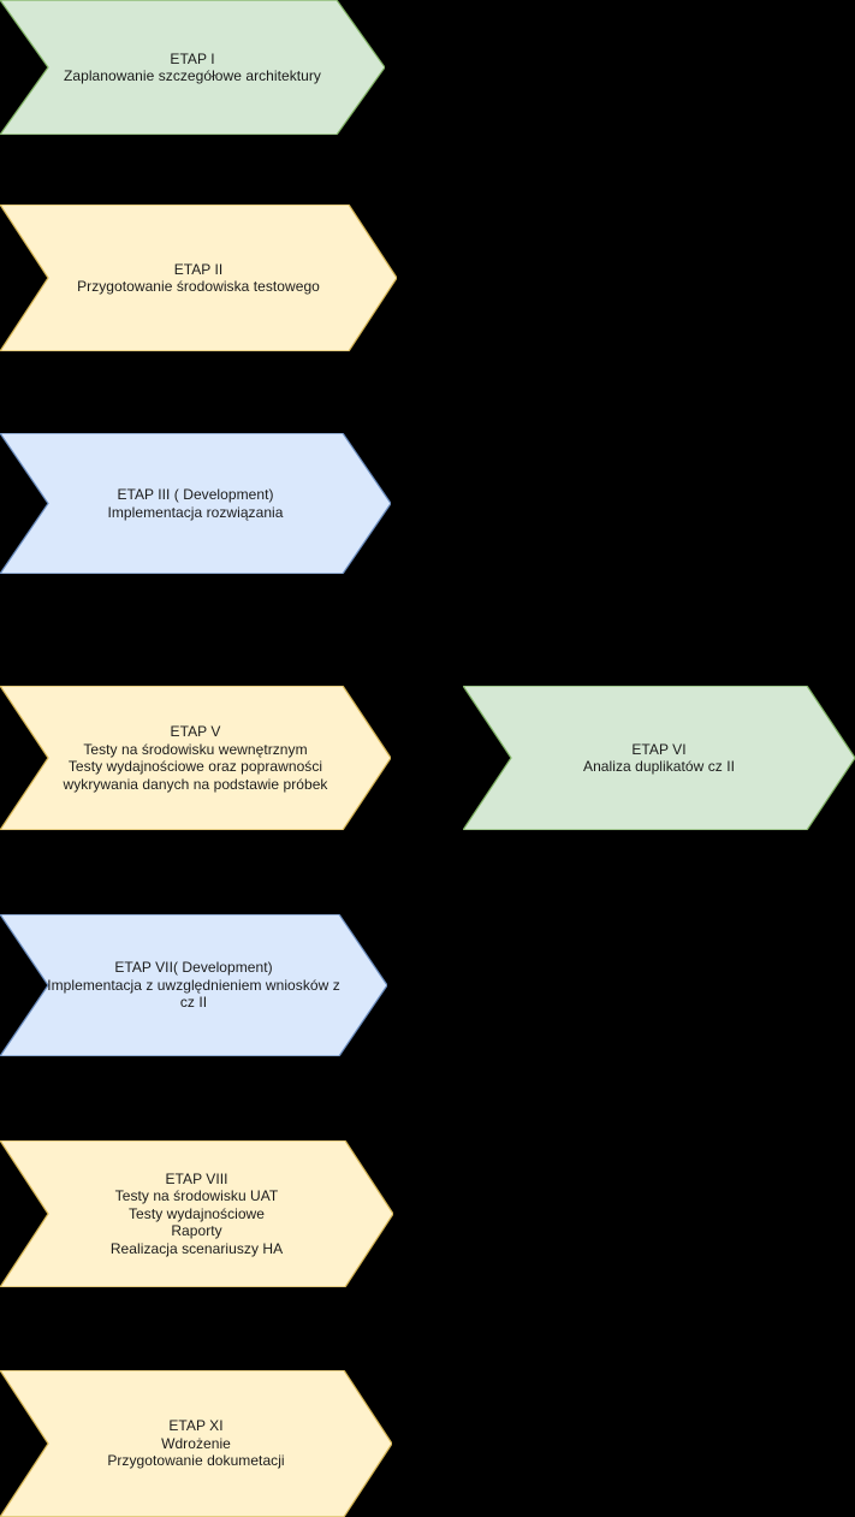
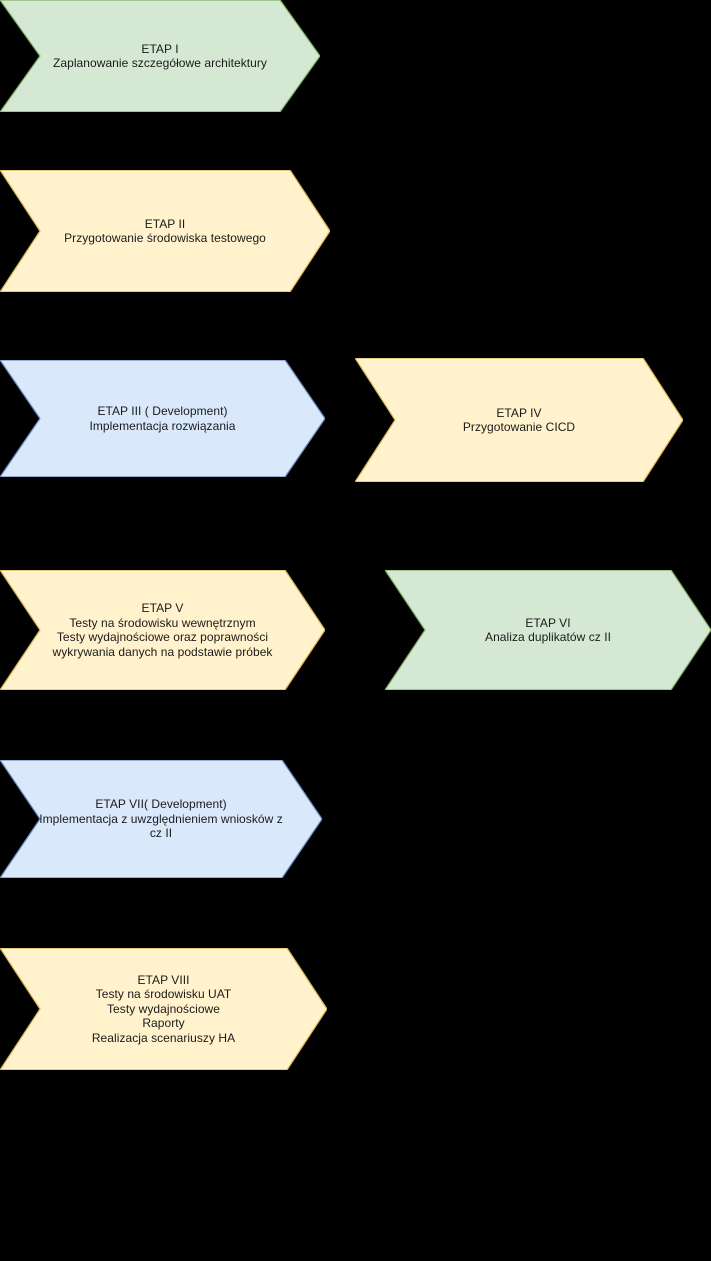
  ETAP I
  Zaplanowanie szczegółowe architektury
  ETAP II
  Przygotowanie środowiska testowego
  ETAP III ( Development)
  Implementacja rozwiązania
+ ETAP IV
+ Przygotowanie CICD
  ETAP V
  Testy na środowisku wewnętrznym
  Testy wydajnościowe oraz poprawności
  wykrywania danych na podstawie próbek
  ETAP VI
  Analiza duplikatów cz II
  ETAP VII( Development)
  Implementacja z uwzględnieniem wniosków z cz II
  ETAP VIII
  Testy na środowisku UAT
  Testy wydajnościowe
  Raporty
  Realizacja scenariuszy HA
- ETAP XI
- Wdrożenie
- Przygotowanie dokumetacji
